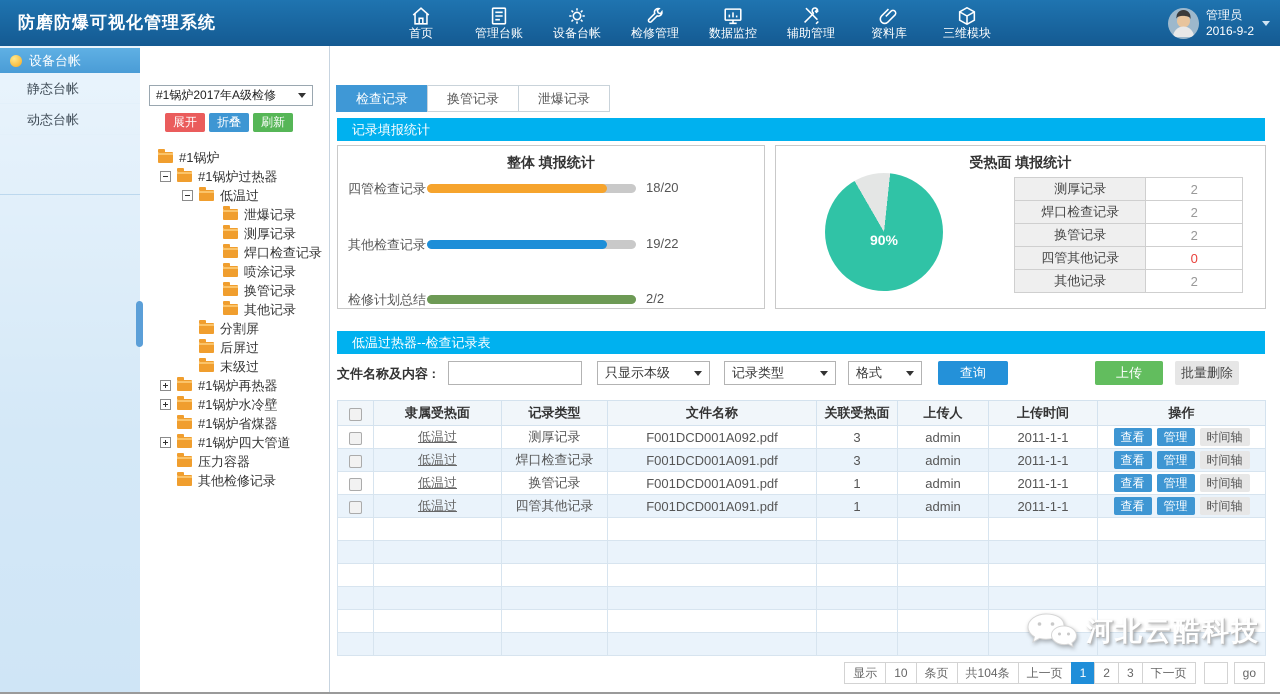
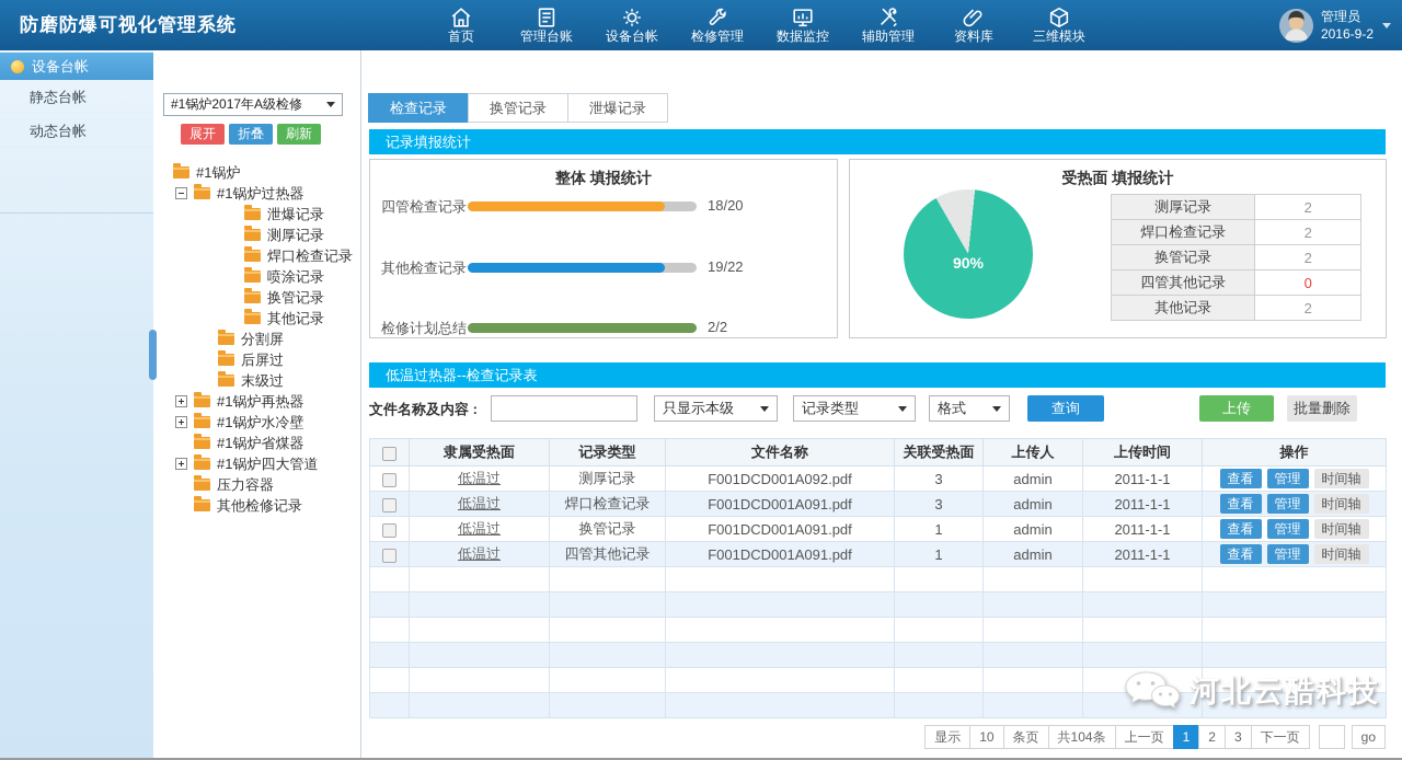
  防磨防爆可视化管理系统
  首页
  管理台账
  设备台帐
  检修管理
  数据监控
  辅助管理
  资料库
  三维模块
  管理员
  2016-9-2
  设备台帐
  静态台帐
  动态台帐
  #1锅炉2017年A级检修
  展开
  折叠
  刷新
  #1锅炉
  #1锅炉过热器
- 低温过
  泄爆记录
  测厚记录
  焊口检查记录
  喷涂记录
  换管记录
  其他记录
  分割屏
  后屏过
  末级过
  #1锅炉再热器
  #1锅炉水冷壁
  #1锅炉省煤器
  #1锅炉四大管道
  压力容器
  其他检修记录
  检查记录
  换管记录
  泄爆记录
  记录填报统计
  整体 填报统计
  四管检查记录
  18/20
  其他检查记录
  19/22
  检修计划总结
  2/2
  受热面 填报统计
  90%
  测厚记录	2
  焊口检查记录	2
  换管记录	2
  四管其他记录	0
  其他记录	2
  低温过热器--检查记录表
  文件名称及内容 :
  只显示本级
  记录类型
  格式
  查询
  上传
  批量删除
  	隶属受热面	记录类型	文件名称	关联受热面	上传人	上传时间	操作
  	低温过	测厚记录	F001DCD001A092.pdf	3	admin	2011-1-1	查看 管理 时间轴
  	低温过	焊口检查记录	F001DCD001A091.pdf	3	admin	2011-1-1	查看 管理 时间轴
  	低温过	换管记录	F001DCD001A091.pdf	1	admin	2011-1-1	查看 管理 时间轴
  	低温过	四管其他记录	F001DCD001A091.pdf	1	admin	2011-1-1	查看 管理 时间轴
  显示
  10
  条页
  共104条
  上一页
  1
  2
  3
  下一页
  go
  河北云酷科技
